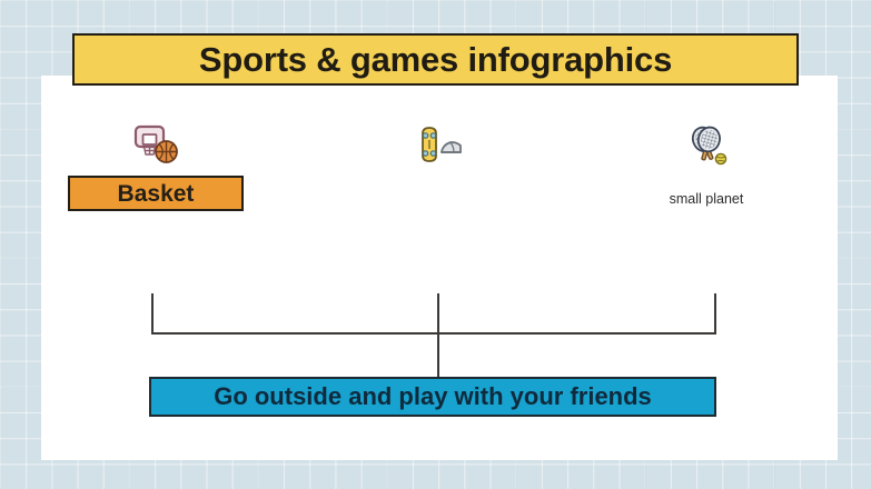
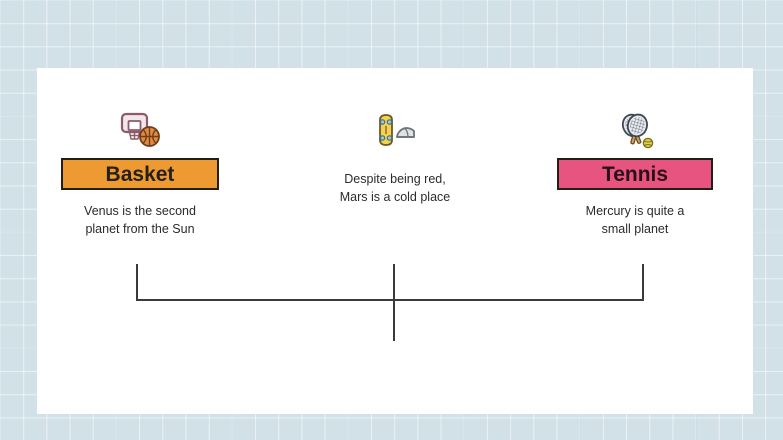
- Sports & games infographics
  Basket
+ Venus is the second
+ planet from the Sun
+ Despite being red,
+ Mars is a cold place
+ Tennis
+ Mercury is quite a
  small planet
- Go outside and play with your friends
